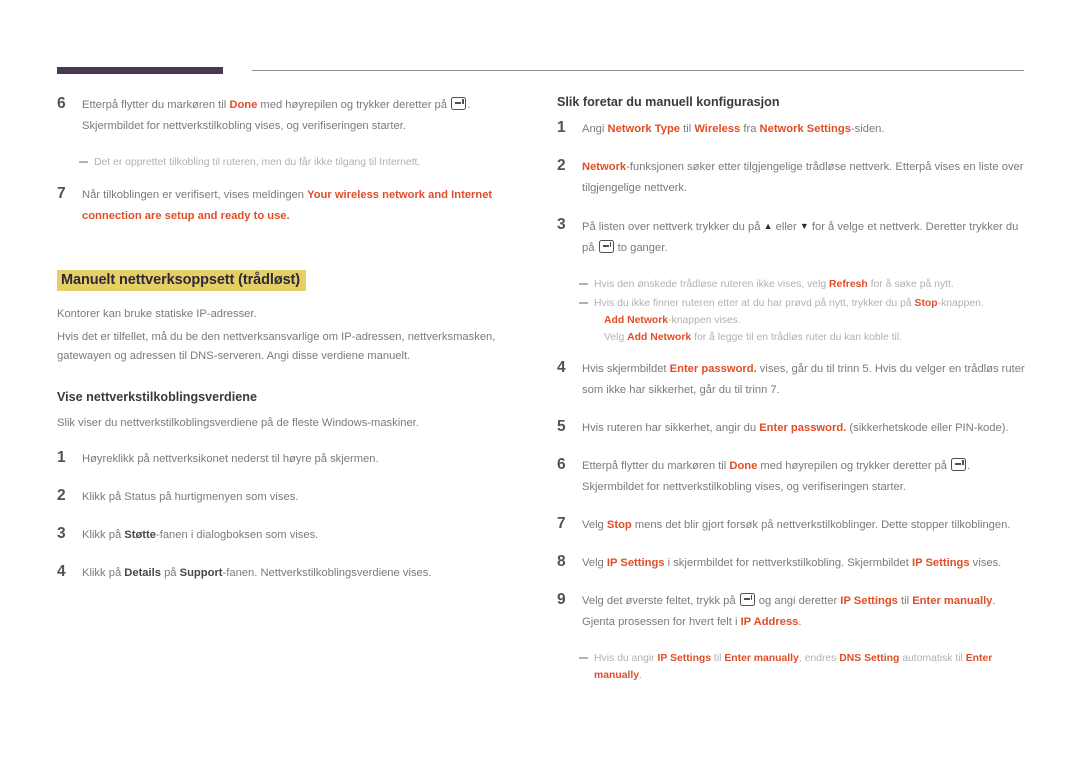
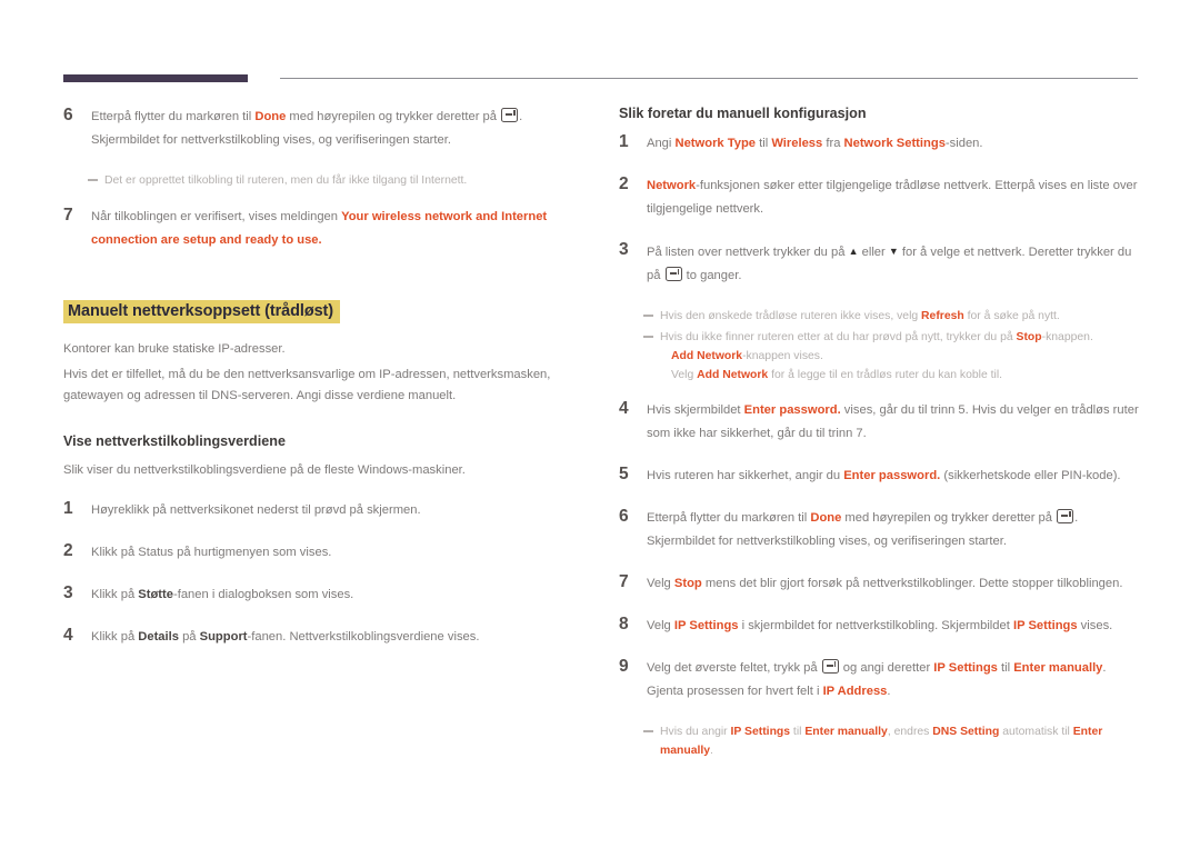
  6
  Etterpå flytter du markøren til Done med høyrepilen og trykker deretter på . Skjermbildet for nettverkstilkobling vises, og verifiseringen starter.
  Det er opprettet tilkobling til ruteren, men du får ikke tilgang til Internett.
  7
  Når tilkoblingen er verifisert, vises meldingen Your wireless network and Internet connection are setup and ready to use.
  Manuelt nettverksoppsett (trådløst)
  Kontorer kan bruke statiske IP-adresser.
  Hvis det er tilfellet, må du be den nettverksansvarlige om IP-adressen, nettverksmasken, gatewayen og adressen til DNS-serveren. Angi disse verdiene manuelt.
  Vise nettverkstilkoblingsverdiene
  Slik viser du nettverkstilkoblingsverdiene på de fleste Windows-maskiner.
  1
- Høyreklikk på nettverksikonet nederst til høyre på skjermen.
+ Høyreklikk på nettverksikonet nederst til prøvd på skjermen.
  2
  Klikk på Status på hurtigmenyen som vises.
  3
  Klikk på Støtte-fanen i dialogboksen som vises.
  4
  Klikk på Details på Support-fanen. Nettverkstilkoblingsverdiene vises.
  Slik foretar du manuell konfigurasjon
  1
  Angi Network Type til Wireless fra Network Settings-siden.
  2
  Network-funksjonen søker etter tilgjengelige trådløse nettverk. Etterpå vises en liste over tilgjengelige nettverk.
  3
  På listen over nettverk trykker du på ▲ eller ▼ for å velge et nettverk. Deretter trykker du på to ganger.
  Hvis den ønskede trådløse ruteren ikke vises, velg Refresh for å søke på nytt.
  Hvis du ikke finner ruteren etter at du har prøvd på nytt, trykker du på Stop-knappen.
  Add Network-knappen vises.
  Velg Add Network for å legge til en trådløs ruter du kan koble til.
  4
  Hvis skjermbildet Enter password. vises, går du til trinn 5. Hvis du velger en trådløs ruter som ikke har sikkerhet, går du til trinn 7.
  5
  Hvis ruteren har sikkerhet, angir du Enter password. (sikkerhetskode eller PIN-kode).
  6
  Etterpå flytter du markøren til Done med høyrepilen og trykker deretter på . Skjermbildet for nettverkstilkobling vises, og verifiseringen starter.
  7
  Velg Stop mens det blir gjort forsøk på nettverkstilkoblinger. Dette stopper tilkoblingen.
  8
  Velg IP Settings i skjermbildet for nettverkstilkobling. Skjermbildet IP Settings vises.
  9
  Velg det øverste feltet, trykk på og angi deretter IP Settings til Enter manually. Gjenta prosessen for hvert felt i IP Address.
  Hvis du angir IP Settings til Enter manually, endres DNS Setting automatisk til Enter manually.
